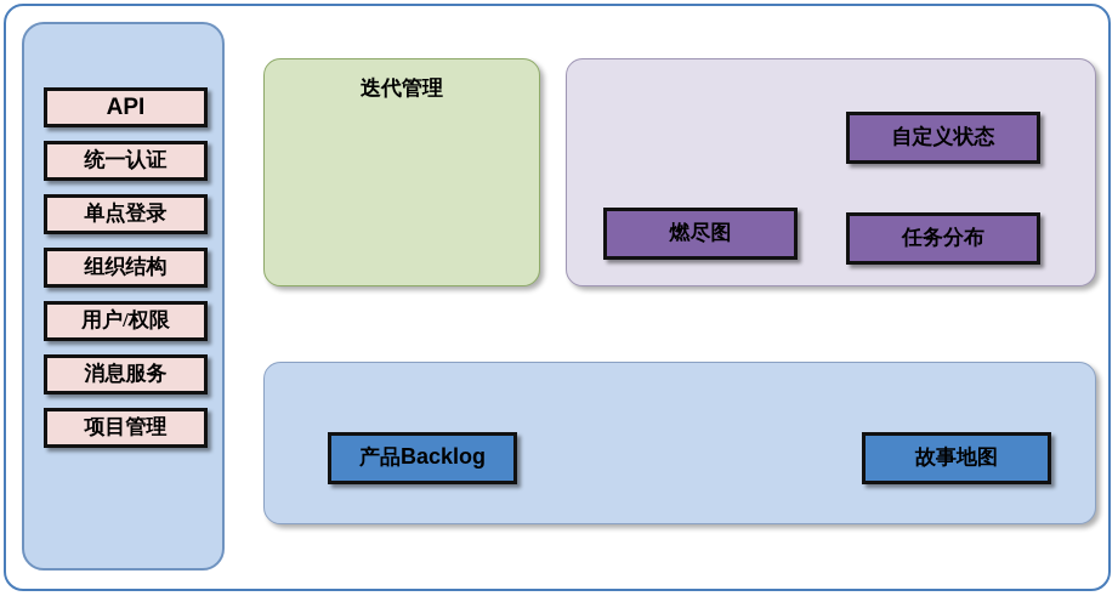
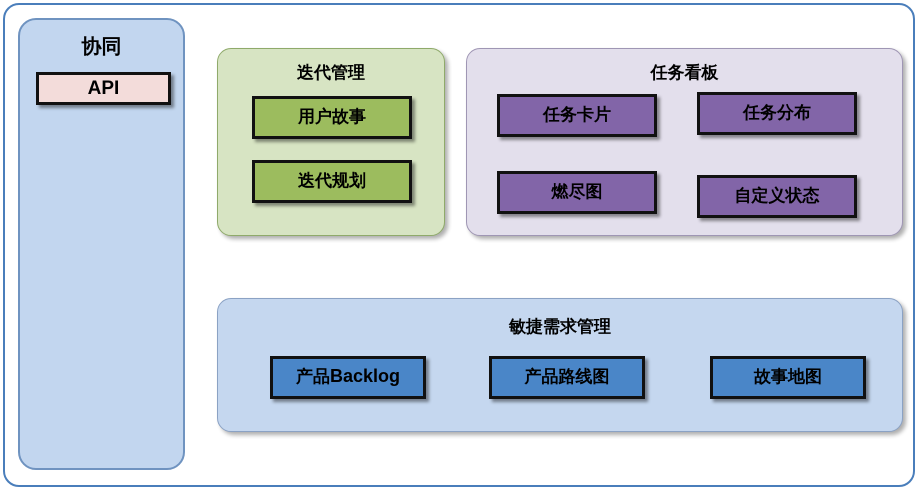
+ 协同
  API
- 统一认证
- 单点登录
- 组织结构
- 用户/权限
- 消息服务
- 项目管理
  迭代管理
+ 用户故事
+ 迭代规划
+ 任务看板
+ 任务卡片
- 自定义状态
+ 任务分布
  燃尽图
- 任务分布
+ 自定义状态
+ 敏捷需求管理
  产品Backlog
+ 产品路线图
  故事地图
